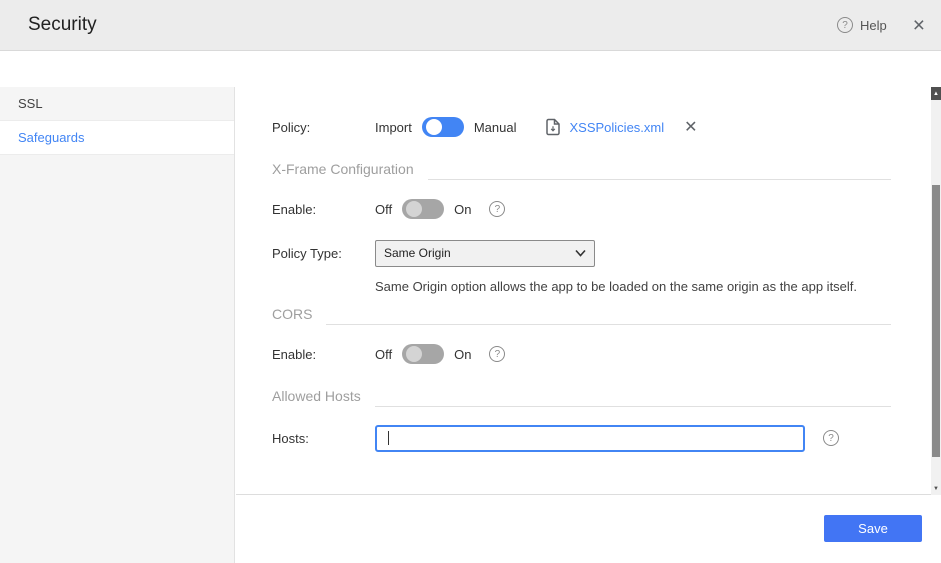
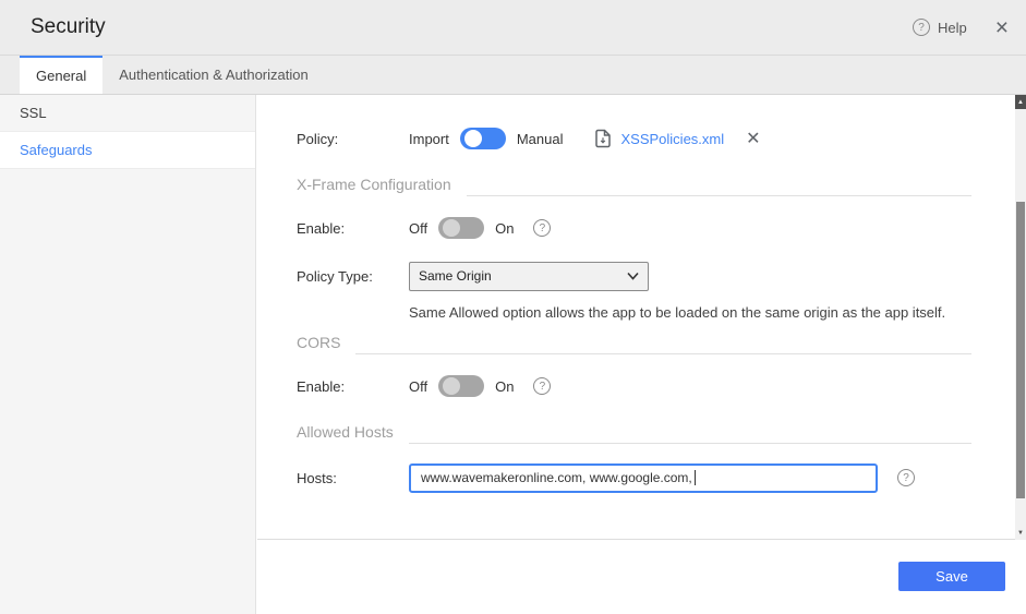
  Security
  ?
  Help
  ×
+ General
+ Authentication & Authorization
  SSL
  Safeguards
  Policy:
  Import
  Manual
  XSSPolicies.xml
  ✕
  X-Frame Configuration
  Enable:
  Off
  On
  ?
  Policy Type:
  Same Origin
- Same Origin option allows the app to be loaded on the same origin as the app itself.
+ Same Allowed option allows the app to be loaded on the same origin as the app itself.
  CORS
  Enable:
  Off
  On
  ?
  Allowed Hosts
  Hosts:
+ www.wavemakeronline.com, www.google.com,
  ?
  Save
